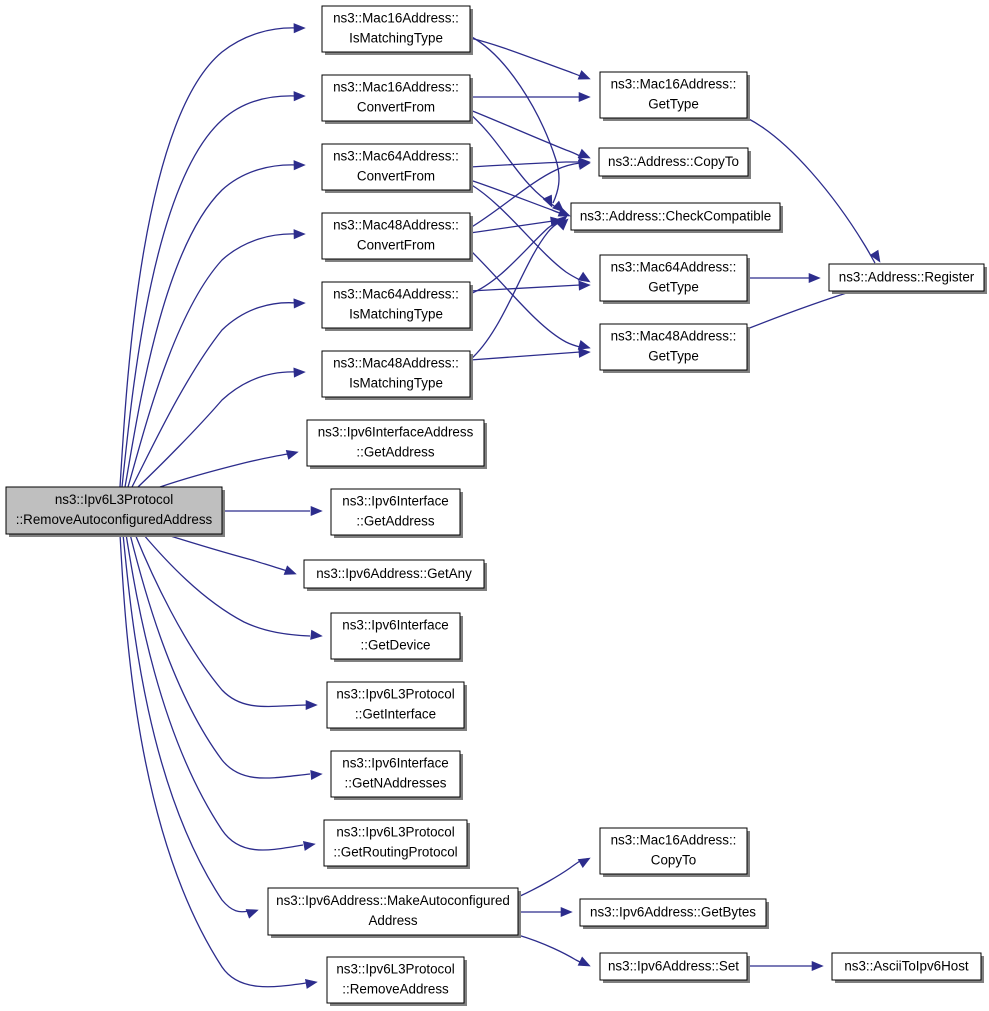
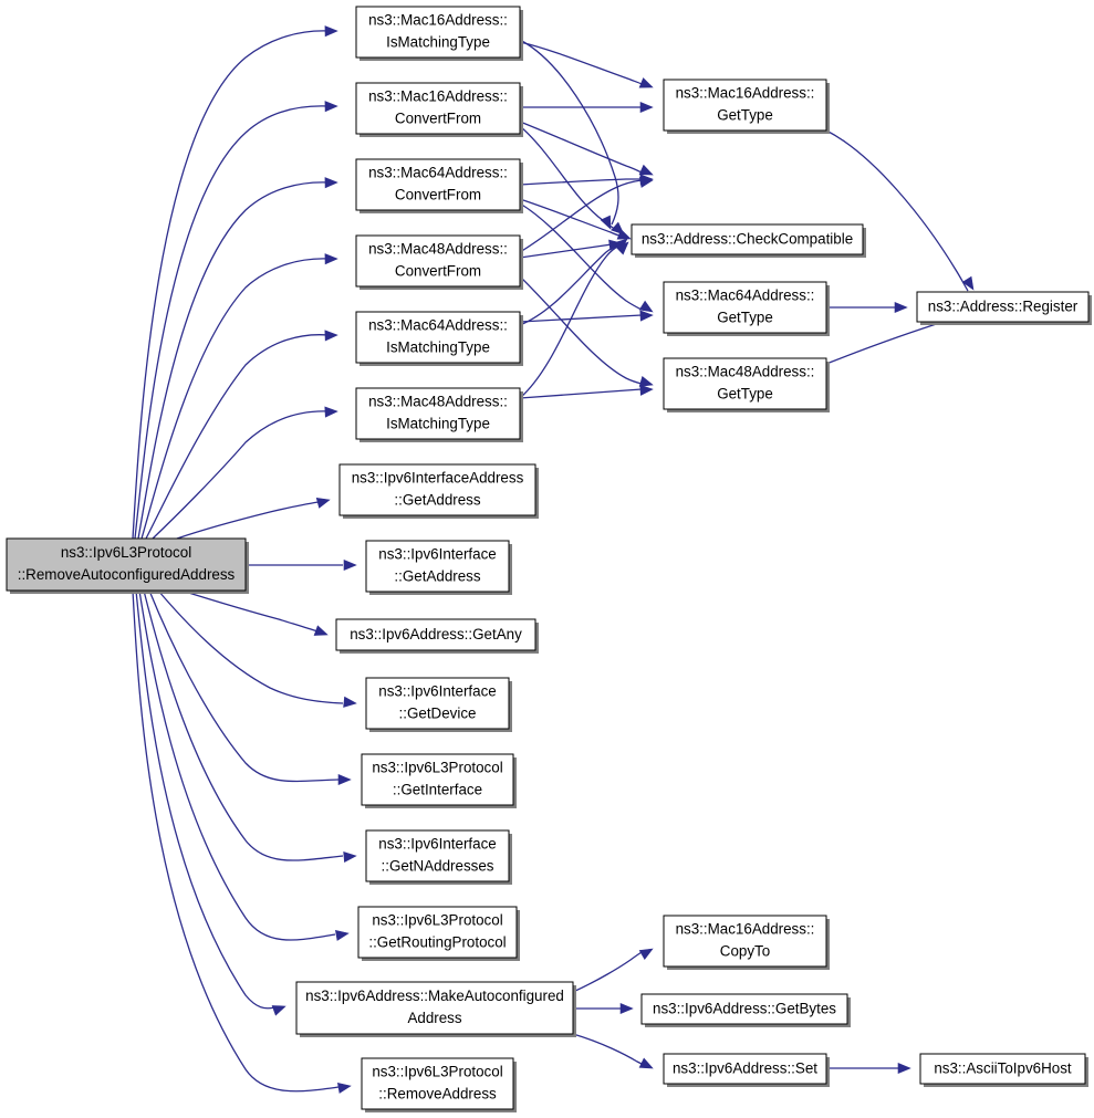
  ns3::Ipv6L3Protocol
  ::RemoveAutoconfiguredAddress
  ns3::Mac16Address::
  IsMatchingType
  ns3::Mac16Address::
  ConvertFrom
  ns3::Mac64Address::
  ConvertFrom
  ns3::Mac48Address::
  ConvertFrom
  ns3::Mac64Address::
  IsMatchingType
  ns3::Mac48Address::
  IsMatchingType
  ns3::Ipv6InterfaceAddress
  ::GetAddress
  ns3::Ipv6Interface
  ::GetAddress
  ns3::Ipv6Address::GetAny
  ns3::Ipv6Interface
  ::GetDevice
  ns3::Ipv6L3Protocol
  ::GetInterface
  ns3::Ipv6Interface
  ::GetNAddresses
  ns3::Ipv6L3Protocol
  ::GetRoutingProtocol
  ns3::Ipv6Address::MakeAutoconfigured
  Address
  ns3::Ipv6L3Protocol
  ::RemoveAddress
  ns3::Mac16Address::
  GetType
- ns3::Address::CopyTo
  ns3::Address::CheckCompatible
  ns3::Mac64Address::
  GetType
  ns3::Mac48Address::
  GetType
  ns3::Address::Register
  ns3::Mac16Address::
  CopyTo
  ns3::Ipv6Address::GetBytes
  ns3::Ipv6Address::Set
  ns3::AsciiToIpv6Host
